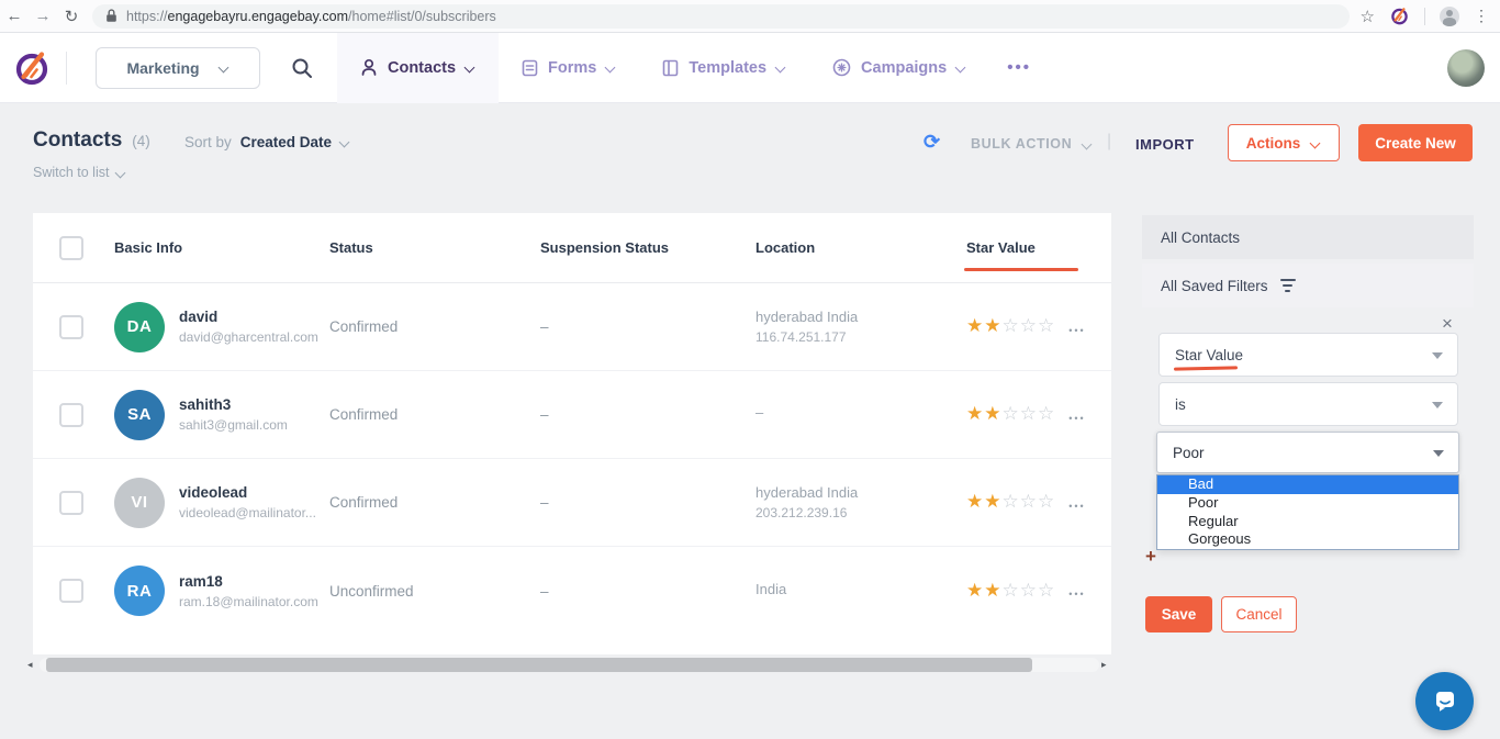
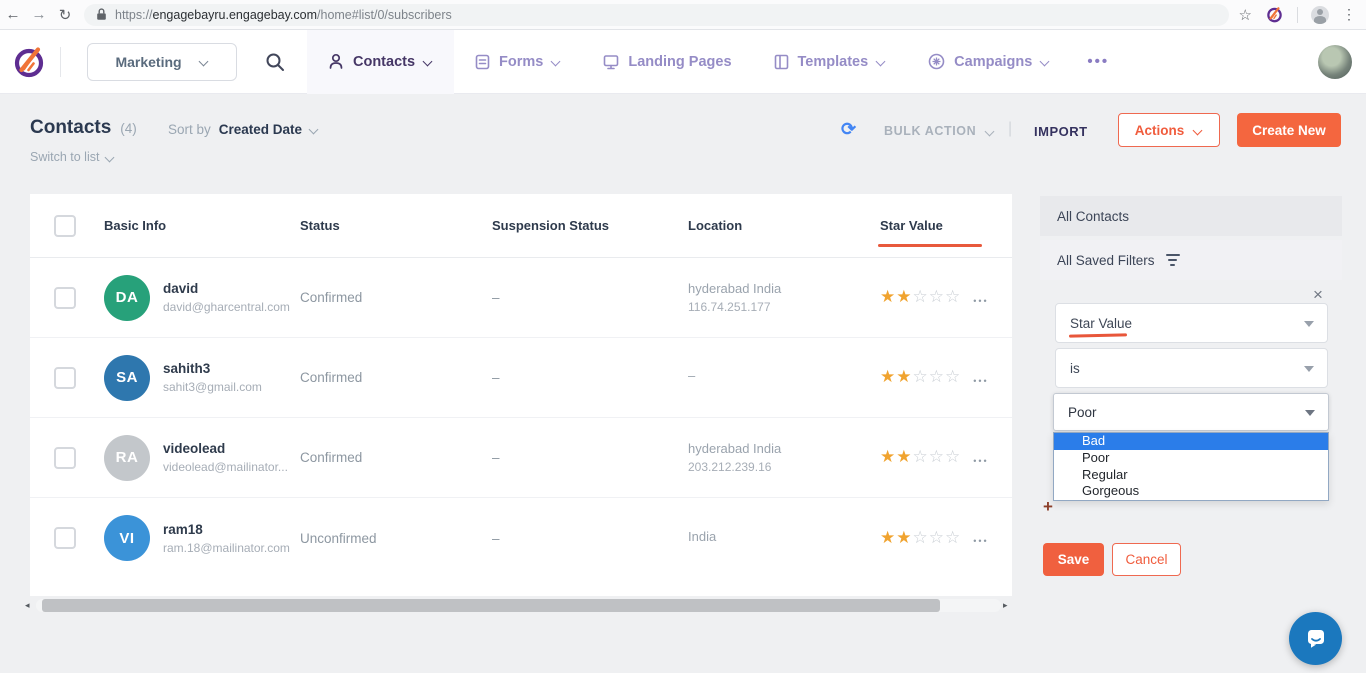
  ←
  →
  ↻
  https://engagebayru.engagebay.com/home#list/0/subscribers
  ☆
  ⋮
  Marketing
  Contacts
  Forms
+ Landing Pages
  Templates
  Campaigns
  •••
  Contacts
  (4)
  Sort by
  Created Date
  Switch to list
  ⟳
  BULK ACTION
  IMPORT
  Actions
  Create New
  Basic Info
  Status
  Suspension Status
  Location
  Star Value
  DA
  david
  david@gharcentral.com
  Confirmed
  –
  hyderabad India
  116.74.251.177
  ★★☆☆☆
  •••
  SA
  sahith3
  sahit3@gmail.com
  Confirmed
  –
  –
  ★★☆☆☆
  •••
- VI
+ RA
  videolead
  videolead@mailinator...
  Confirmed
  –
  hyderabad India
  203.212.239.16
  ★★☆☆☆
  •••
- RA
+ VI
  ram18
  ram.18@mailinator.com
  Unconfirmed
  –
  India
  ★★☆☆☆
  •••
  ◂
  ▸
  All Contacts
  All Saved Filters
  ×
  Star Value
  is
  Poor
  Bad
  Poor
  Regular
  Gorgeous
  +
  Save
  Cancel
